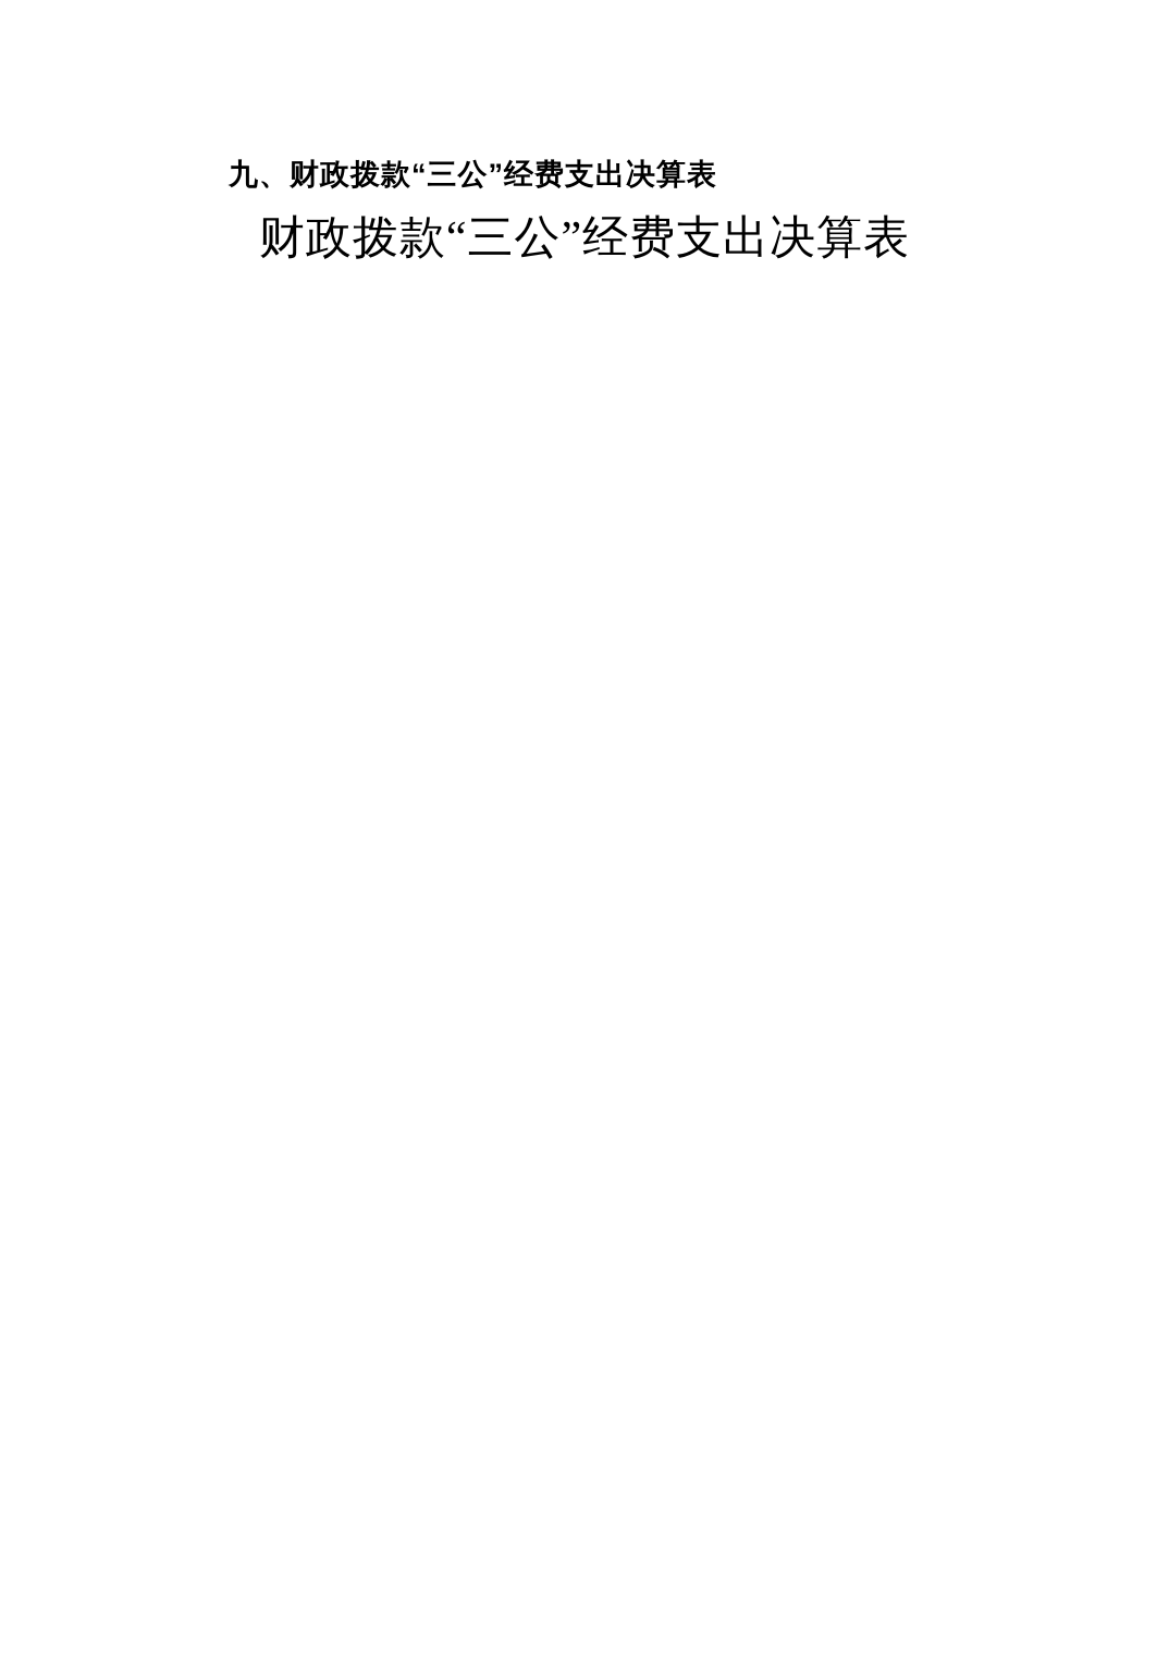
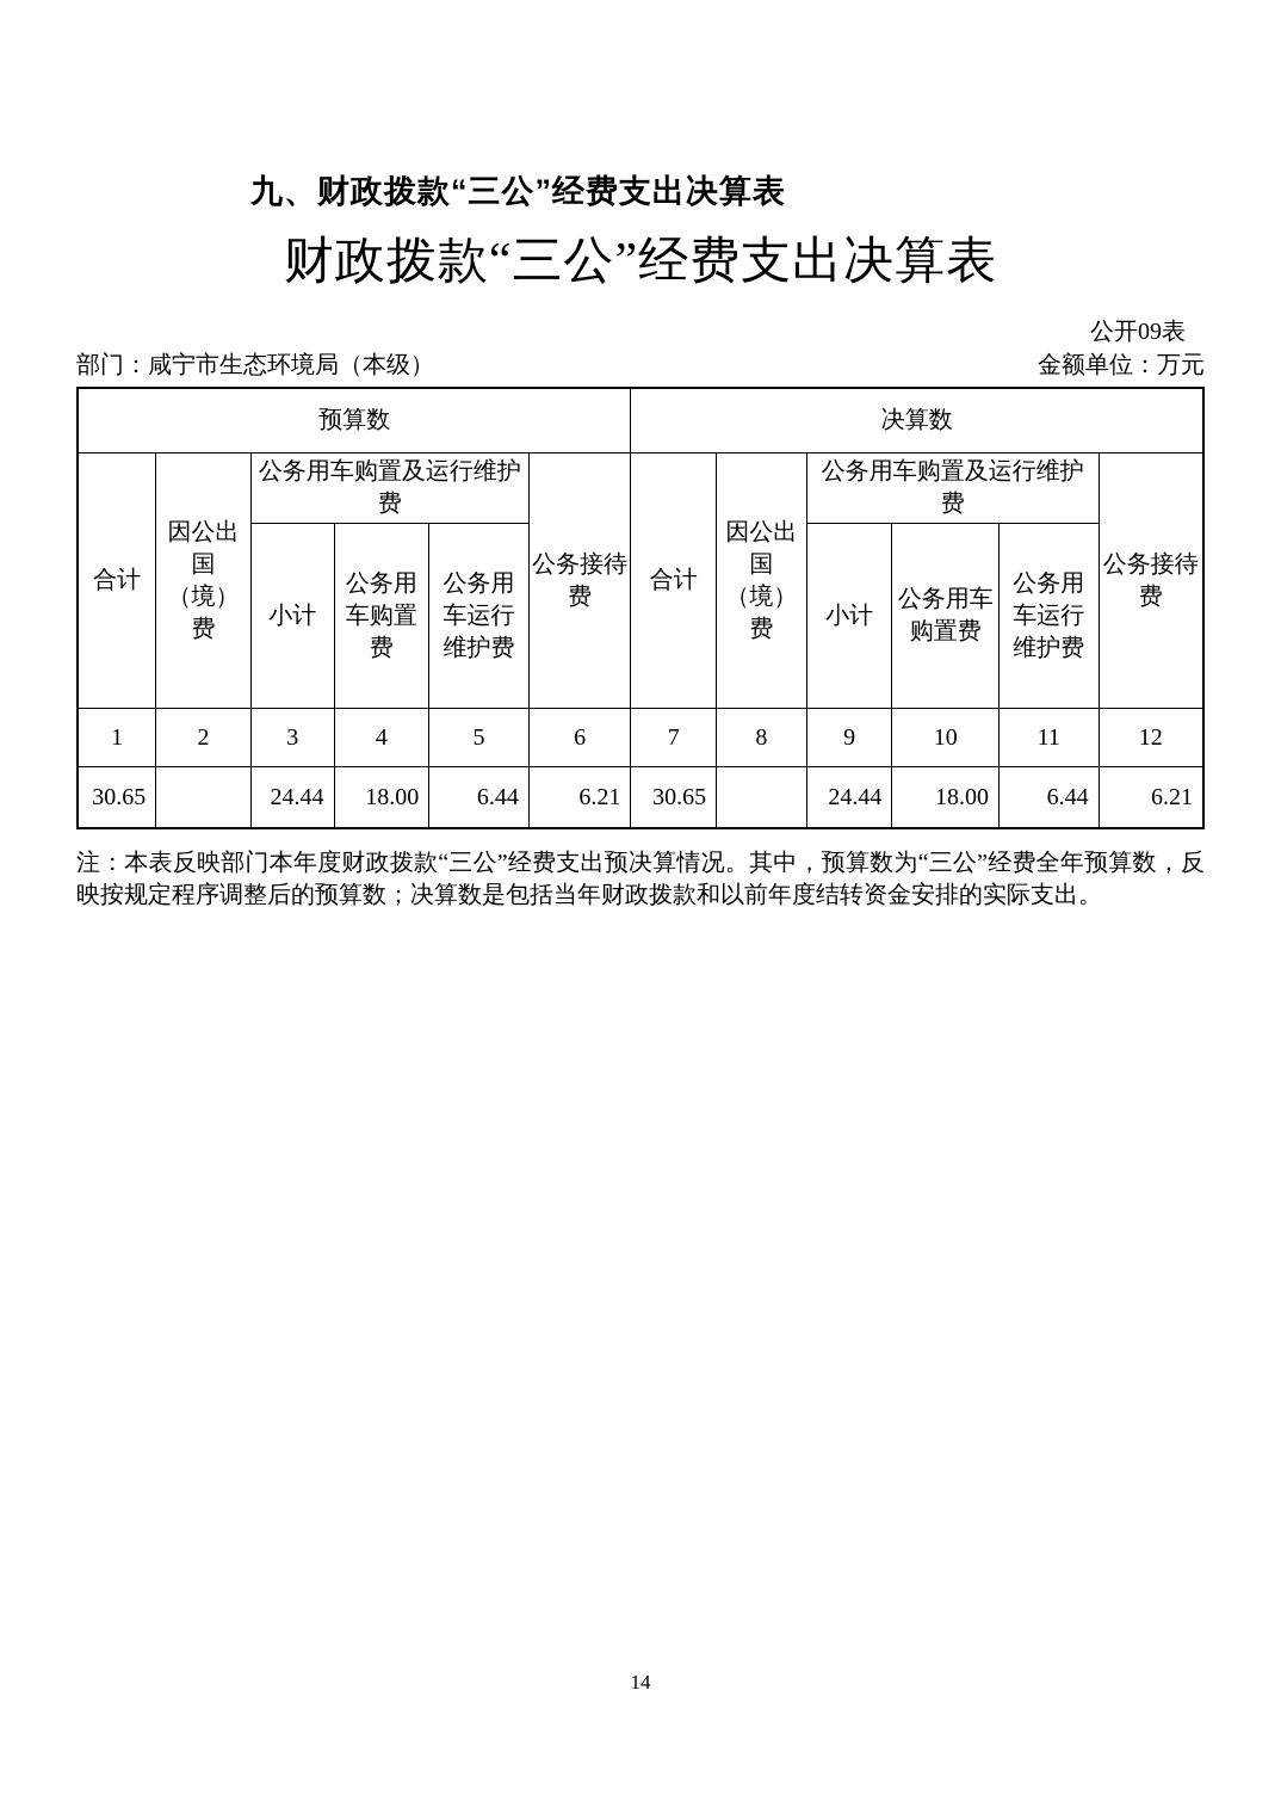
  九、财政拨款“三公”经费支出决算表
  财政拨款“三公”经费支出决算表
+ 公开09表
+ 部门：咸宁市生态环境局（本级）
+ 金额单位：万元
+ 预算数	决算数
+ 合计	因公出国（境）费	公务用车购置及运行维护费	公务接待费	合计	因公出国（境）费	公务用车购置及运行维护费	公务接待费
+ 小计	公务用车购置费	公务用车运行维护费	小计	公务用车购置费	公务用车运行维护费
+ 1	2	3	4	5	6	7	8	9	10	11	12
+ 30.65		24.44	18.00	6.44	6.21	30.65		24.44	18.00	6.44	6.21
+ 注：本表反映部门本年度财政拨款“三公”经费支出预决算情况。其中，预算数为“三公”经费全年预算数，反映按规定程序调整后的预算数；决算数是包括当年财政拨款和以前年度结转资金安排的实际支出。
+ 14
